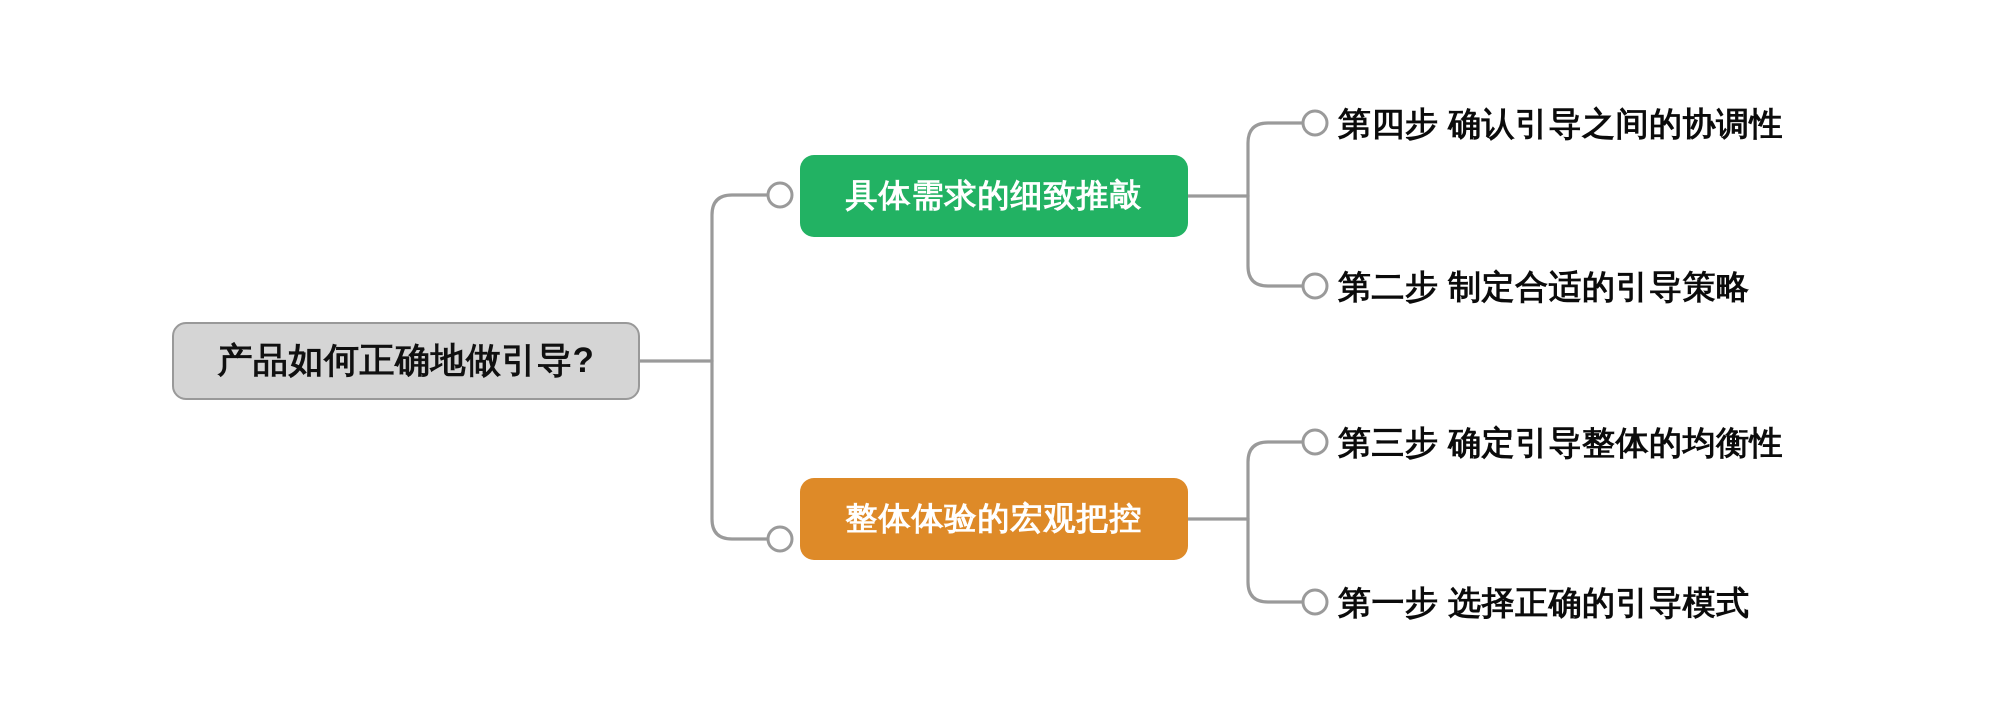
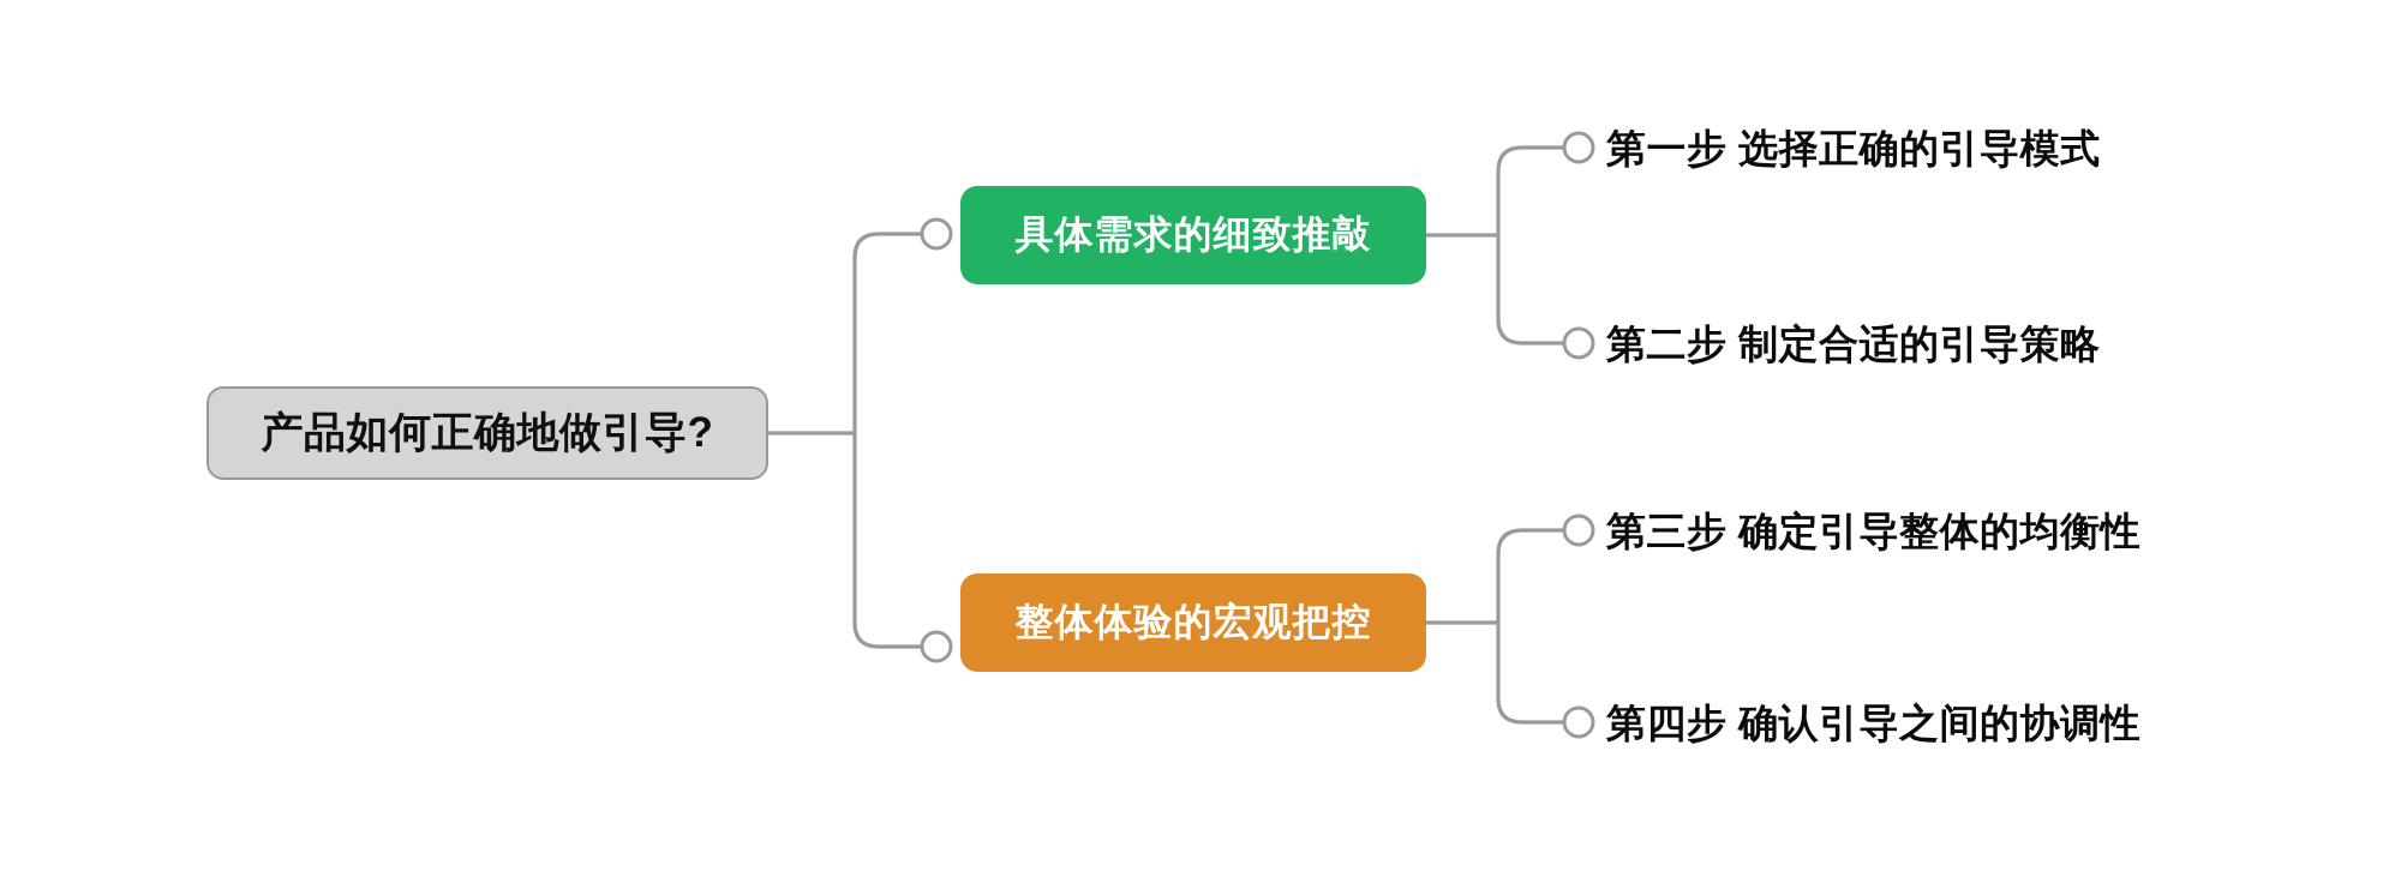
  产品如何正确地做引导?
  具体需求的细致推敲
  整体体验的宏观把控
- 第四步 确认引导之间的协调性
+ 第一步 选择正确的引导模式
  第二步 制定合适的引导策略
  第三步 确定引导整体的均衡性
- 第一步 选择正确的引导模式
+ 第四步 确认引导之间的协调性
